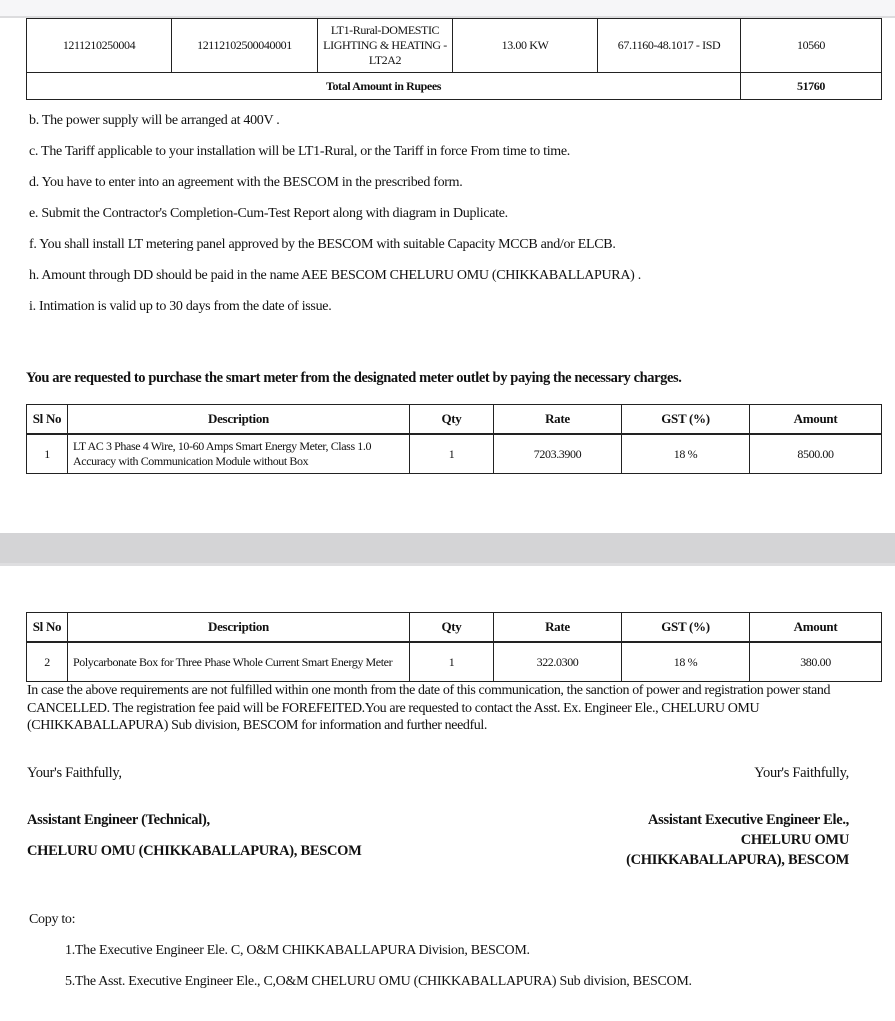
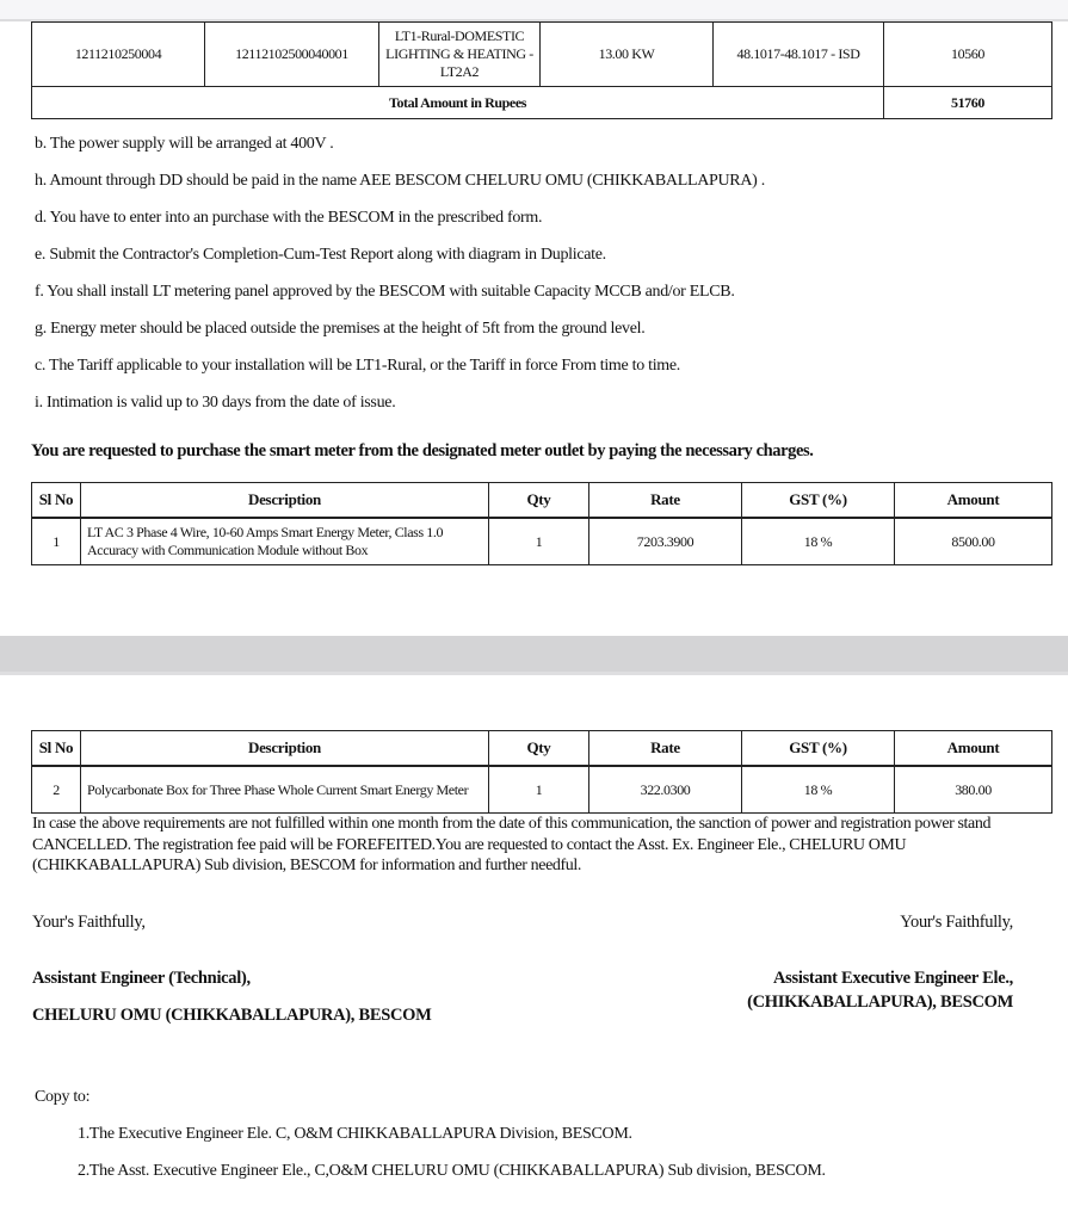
- 1211210250004	12112102500040001	LT1-Rural-DOMESTIC LIGHTING & HEATING - LT2A2	13.00 KW	67.1160-48.1017 - ISD	10560
+ 1211210250004	12112102500040001	LT1-Rural-DOMESTIC LIGHTING & HEATING - LT2A2	13.00 KW	48.1017-48.1017 - ISD	10560
  Total Amount in Rupees	51760
  b. The power supply will be arranged at 400V .
- c. The Tariff applicable to your installation will be LT1-Rural, or the Tariff in force From time to time.
+ h. Amount through DD should be paid in the name AEE BESCOM CHELURU OMU (CHIKKABALLAPURA) .
- d. You have to enter into an agreement with the BESCOM in the prescribed form.
+ d. You have to enter into an purchase with the BESCOM in the prescribed form.
  e. Submit the Contractor's Completion-Cum-Test Report along with diagram in Duplicate.
  f. You shall install LT metering panel approved by the BESCOM with suitable Capacity MCCB and/or ELCB.
+ g. Energy meter should be placed outside the premises at the height of 5ft from the ground level.
- h. Amount through DD should be paid in the name AEE BESCOM CHELURU OMU (CHIKKABALLAPURA) .
+ c. The Tariff applicable to your installation will be LT1-Rural, or the Tariff in force From time to time.
  i. Intimation is valid up to 30 days from the date of issue.
  You are requested to purchase the smart meter from the designated meter outlet by paying the necessary charges.
  Sl No	Description	Qty	Rate	GST (%)	Amount
  1	LT AC 3 Phase 4 Wire, 10-60 Amps Smart Energy Meter, Class 1.0 Accuracy with Communication Module without Box	1	7203.3900	18 %	8500.00
  Sl No	Description	Qty	Rate	GST (%)	Amount
  2	Polycarbonate Box for Three Phase Whole Current Smart Energy Meter	1	322.0300	18 %	380.00
  In case the above requirements are not fulfilled within one month from the date of this communication, the sanction of power and registration power stand CANCELLED. The registration fee paid will be FOREFEITED.You are requested to contact the Asst. Ex. Engineer Ele., CHELURU OMU (CHIKKABALLAPURA) Sub division, BESCOM for information and further needful.
  Your's Faithfully,
  Assistant Engineer (Technical),
  CHELURU OMU (CHIKKABALLAPURA), BESCOM
  Your's Faithfully,
  Assistant Executive Engineer Ele.,
- CHELURU OMU
  (CHIKKABALLAPURA), BESCOM
  Copy to:
  1.The Executive Engineer Ele. C, O&M CHIKKABALLAPURA Division, BESCOM.
- 5.The Asst. Executive Engineer Ele., C,O&M CHELURU OMU (CHIKKABALLAPURA) Sub division, BESCOM.
+ 2.The Asst. Executive Engineer Ele., C,O&M CHELURU OMU (CHIKKABALLAPURA) Sub division, BESCOM.
